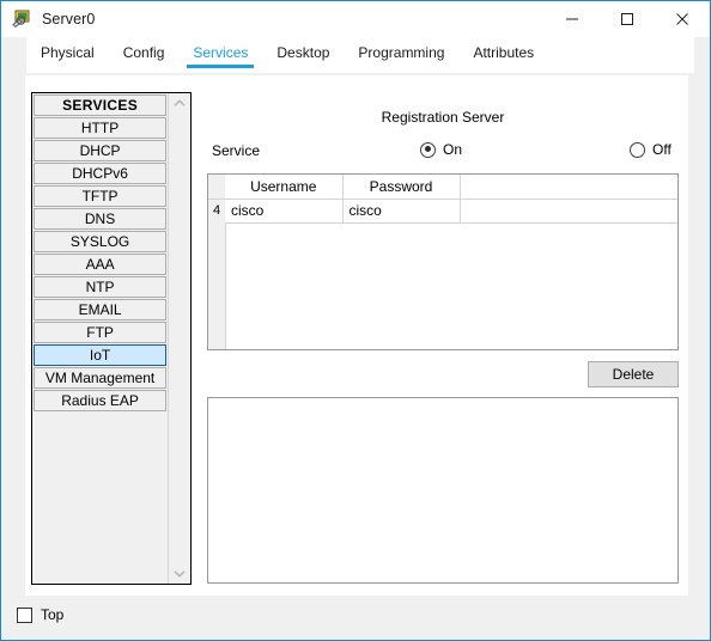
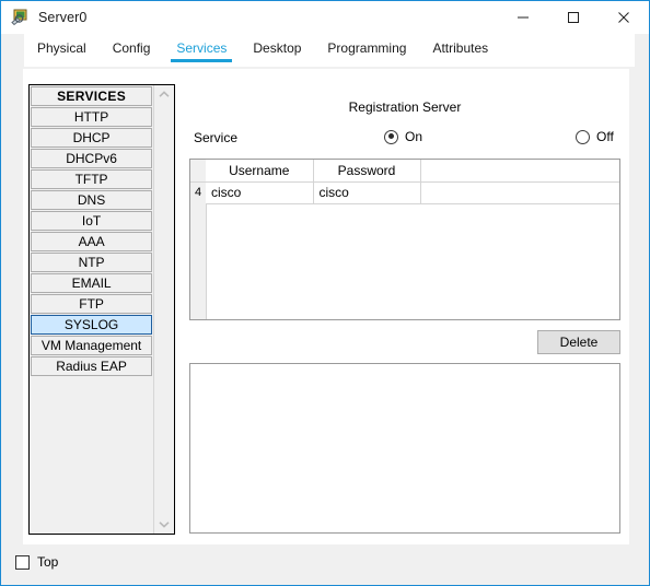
  Server0
  Physical
  Config
  Services
  Desktop
  Programming
  Attributes
  SERVICES
  HTTP
  DHCP
  DHCPv6
  TFTP
  DNS
- SYSLOG
+ IoT
  AAA
  NTP
  EMAIL
  FTP
- IoT
+ SYSLOG
  VM Management
  Radius EAP
  Registration Server
  Service
  On
  Off
  	Username	Password
  4	cisco	cisco
  Delete
  Top
